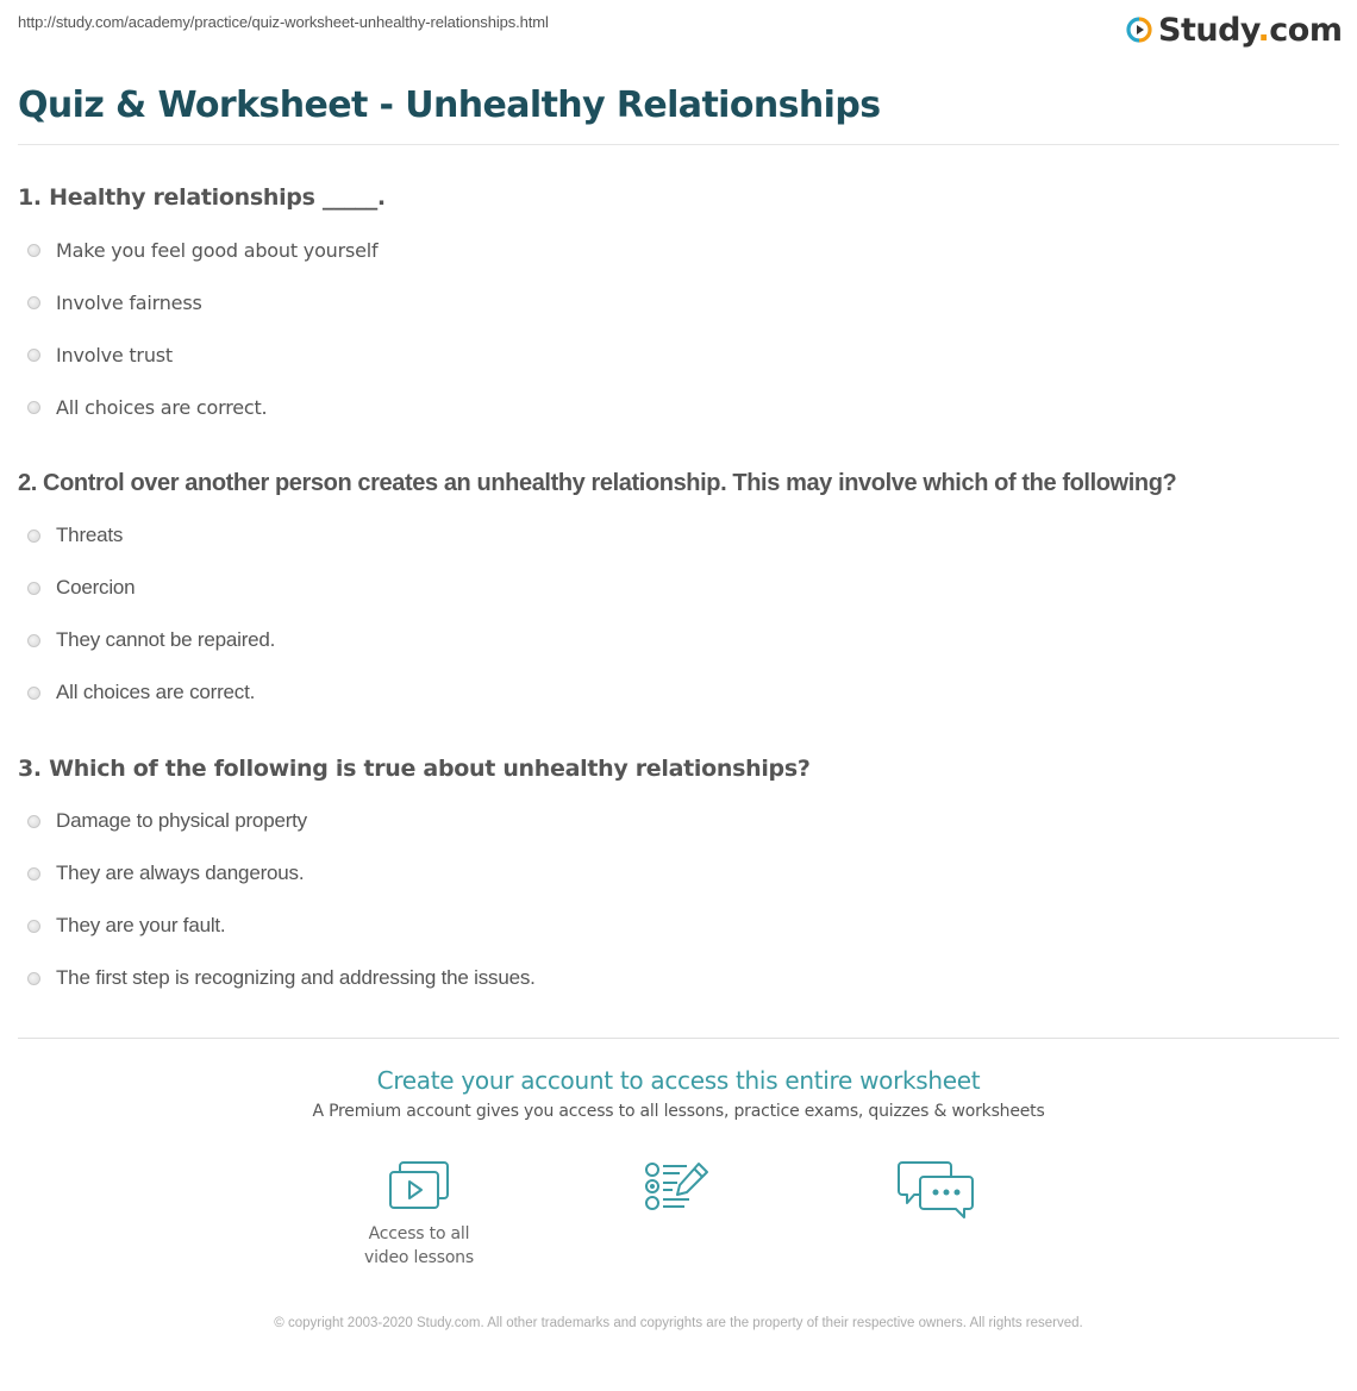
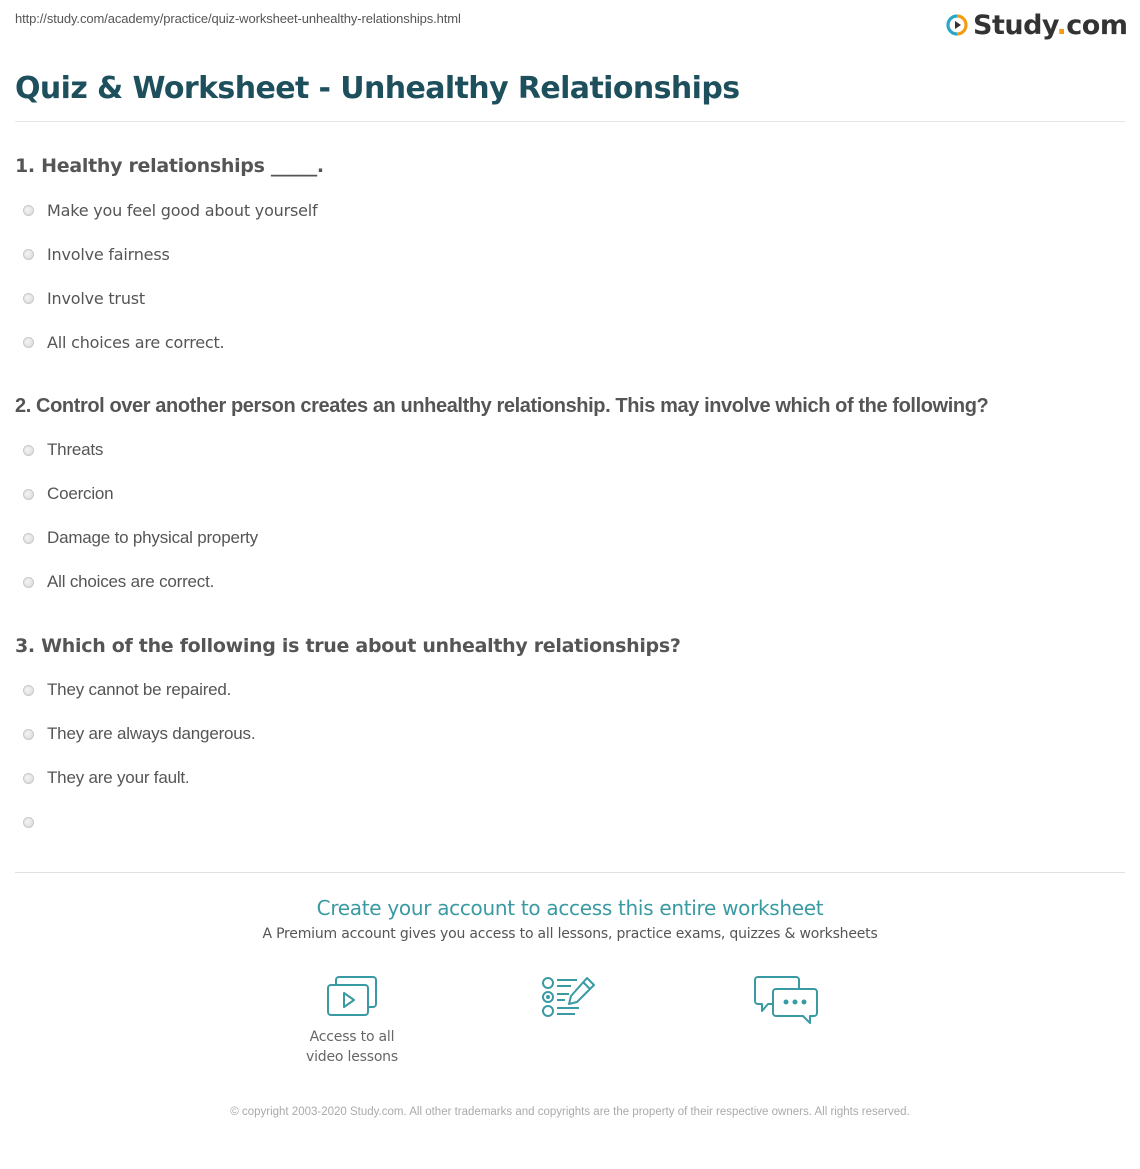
  http://study.com/academy/practice/quiz-worksheet-unhealthy-relationships.html
  Study.com
  Quiz & Worksheet - Unhealthy Relationships
  1. Healthy relationships _____.
  Make you feel good about yourself
  Involve fairness
  Involve trust
  All choices are correct.
  2. Control over another person creates an unhealthy relationship. This may involve which of the following?
  Threats
  Coercion
- They cannot be repaired.
+ Damage to physical property
  All choices are correct.
  3. Which of the following is true about unhealthy relationships?
- Damage to physical property
+ They cannot be repaired.
  They are always dangerous.
  They are your fault.
- The first step is recognizing and addressing the issues.
  Create your account to access this entire worksheet
  A Premium account gives you access to all lessons, practice exams, quizzes & worksheets
  Access to all
  video lessons
  © copyright 2003-2020 Study.com. All other trademarks and copyrights are the property of their respective owners. All rights reserved.
